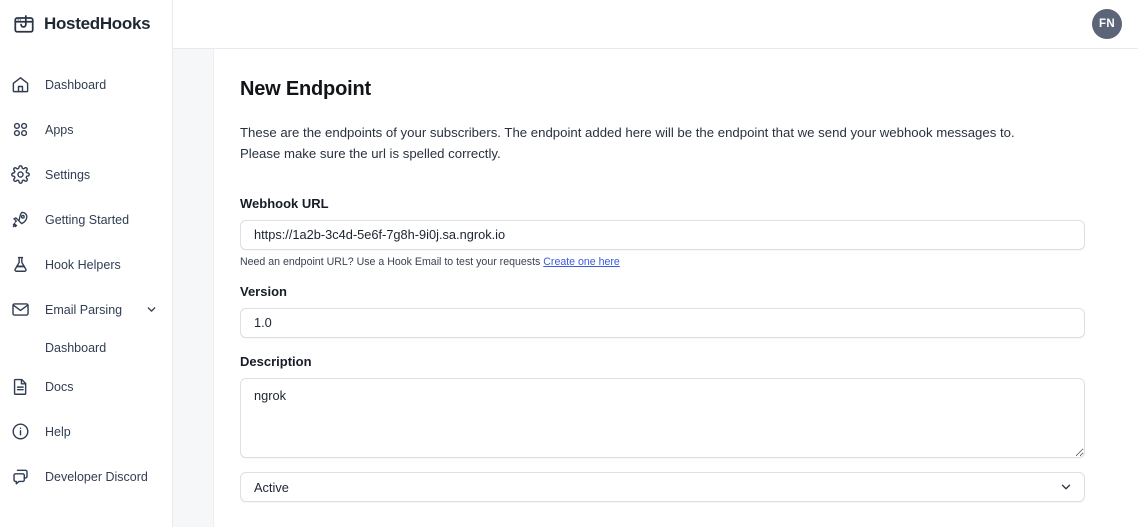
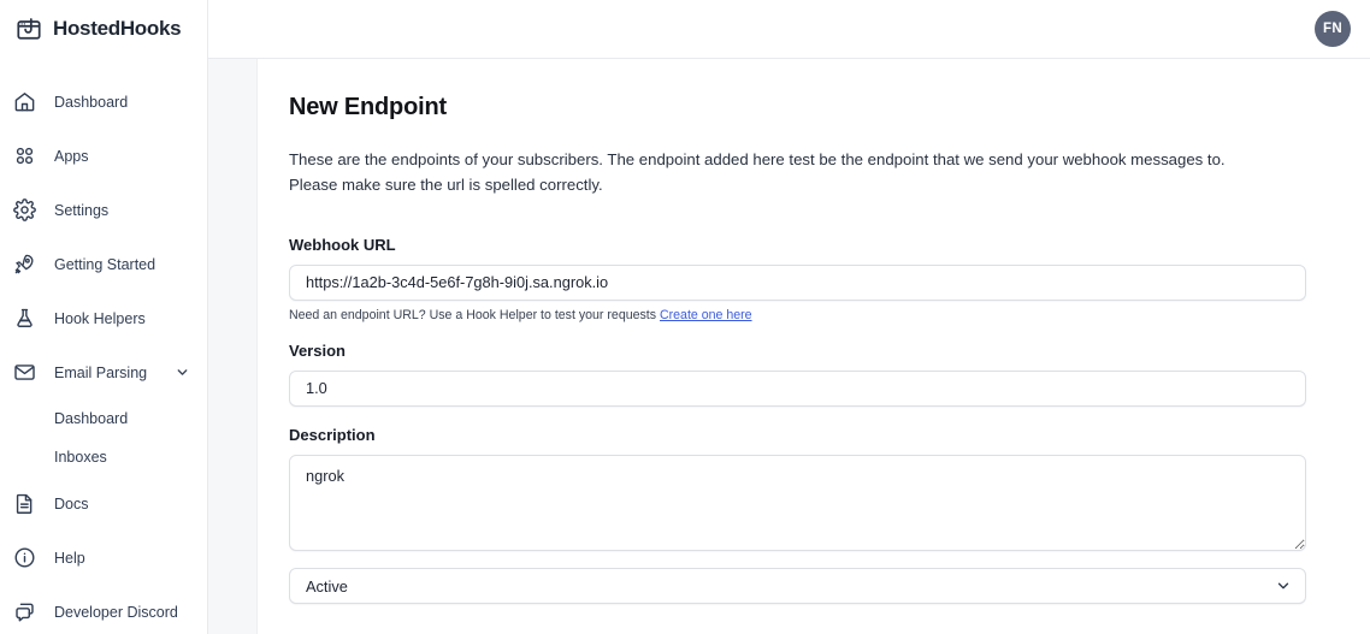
  HostedHooks
  Dashboard
  Apps
  Settings
  Getting Started
  Hook Helpers
  Email Parsing
  Dashboard
+ Inboxes
  Docs
  Help
  Developer Discord
  FN
  New Endpoint
- These are the endpoints of your subscribers. The endpoint added here will be the endpoint that we send your webhook messages to. Please make sure the url is spelled correctly.
+ These are the endpoints of your subscribers. The endpoint added here test be the endpoint that we send your webhook messages to. Please make sure the url is spelled correctly.
  Webhook URL
  https://1a2b-3c4d-5e6f-7g8h-9i0j.sa.ngrok.io
- Need an endpoint URL? Use a Hook Email to test your requests Create one here
+ Need an endpoint URL? Use a Hook Helper to test your requests Create one here
  Version
  1.0
  Description
  ngrok
  Active
